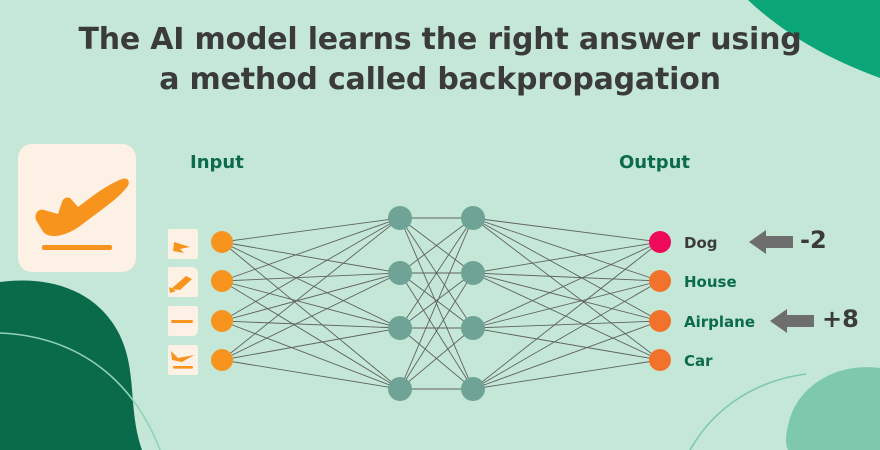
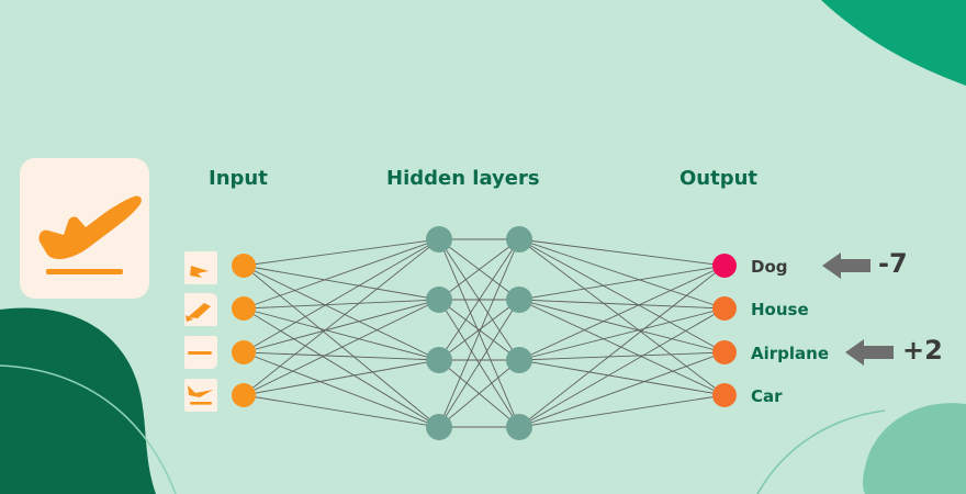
- The AI model learns the right answer using
- a method called backpropagation
  Input
+ Hidden layers
  Output
  Dog
  House
  Airplane
  Car
- -2
+ -7
- +8
+ +2
